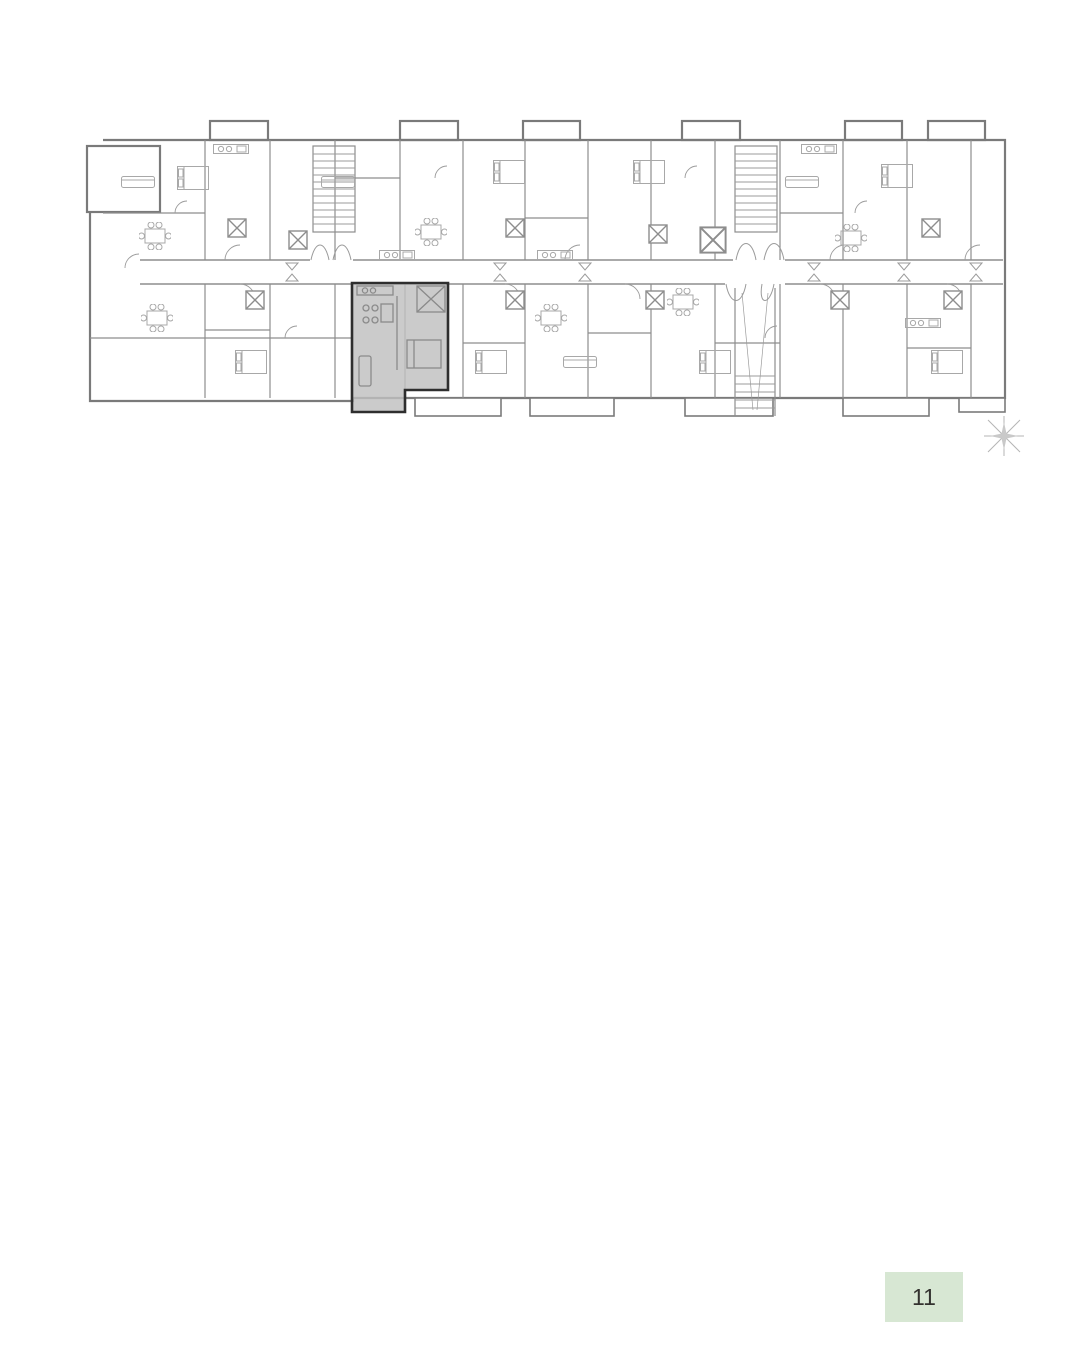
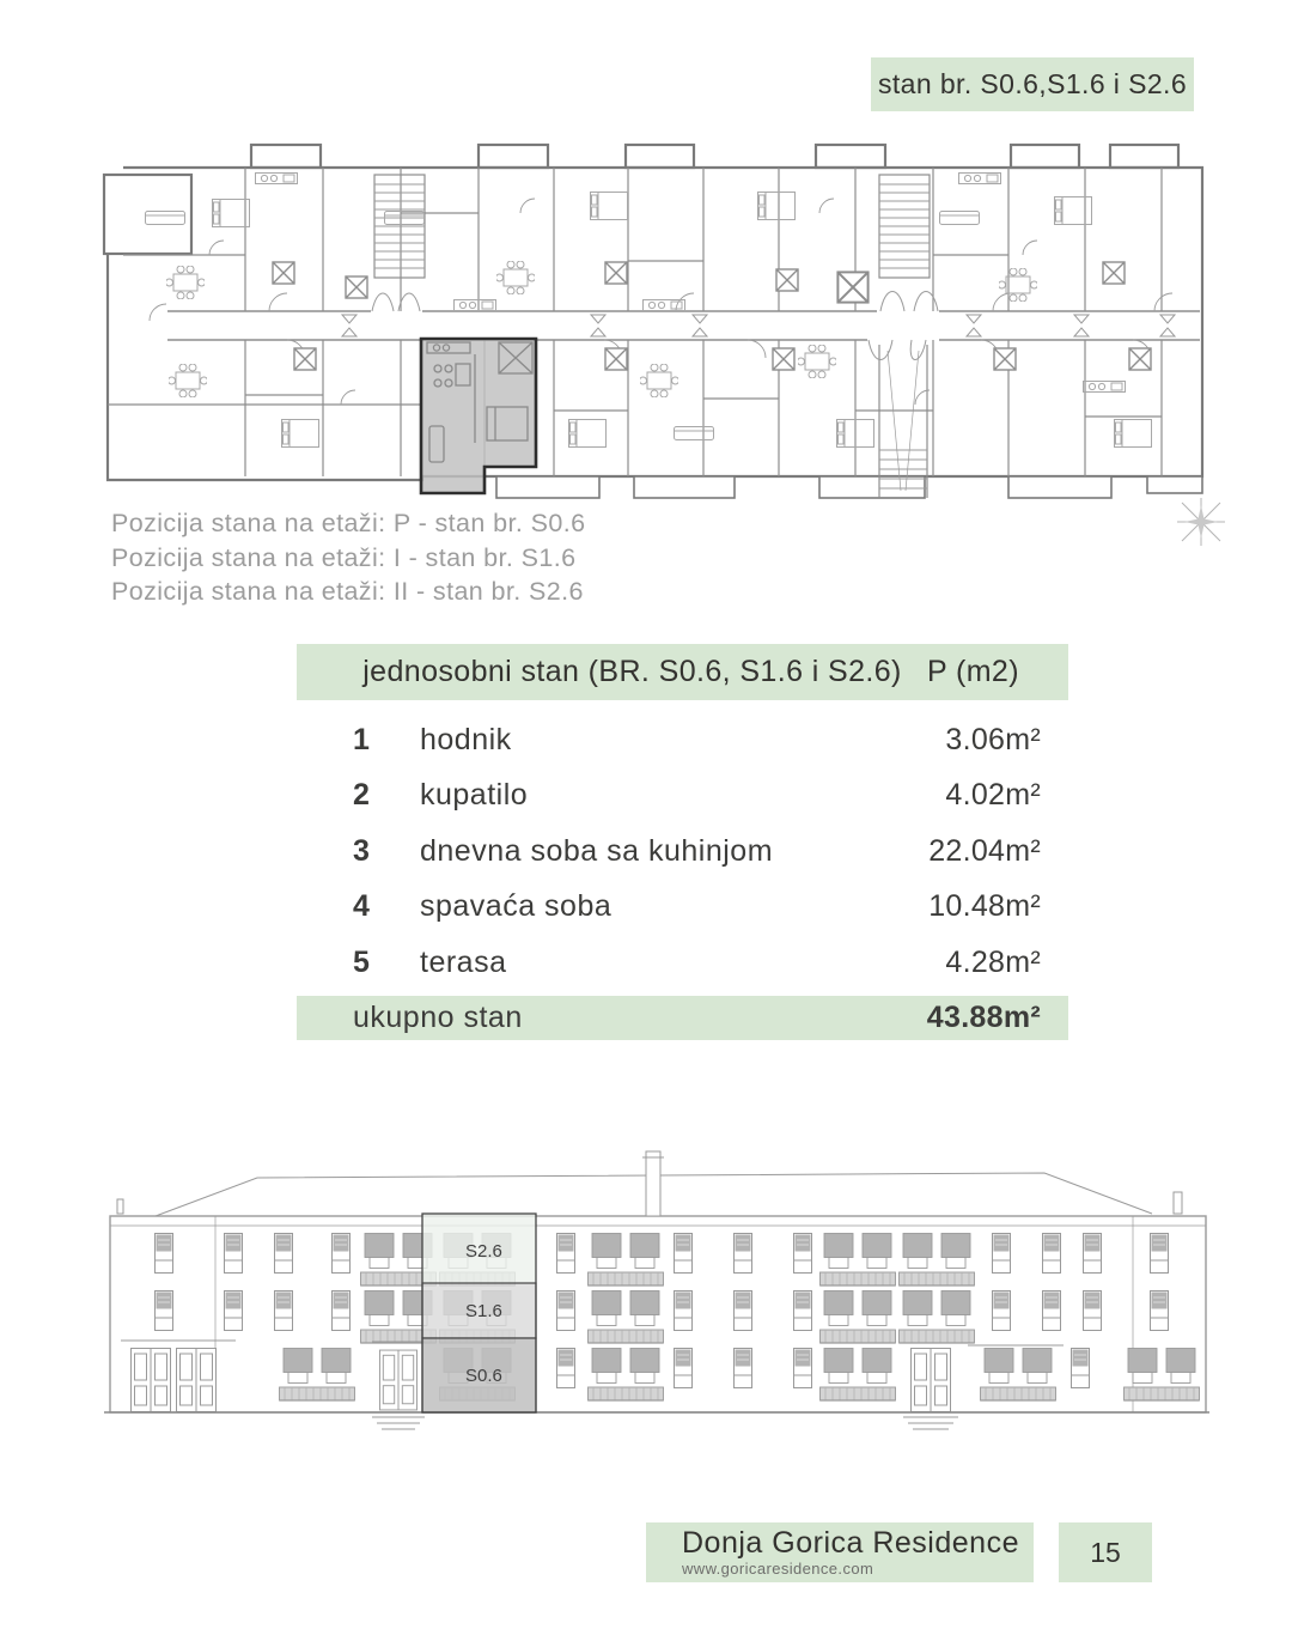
+ stan br. S0.6,S1.6 i S2.6
+ Pozicija stana na etaži: P - stan br. S0.6
+ Pozicija stana na etaži: I - stan br. S1.6
+ Pozicija stana na etaži: II - stan br. S2.6
+ jednosobni stan (BR. S0.6, S1.6 i S2.6)
+ P (m2)
+ 1
+ hodnik
+ 3.06m²
+ 2
+ kupatilo
+ 4.02m²
+ 3
+ dnevna soba sa kuhinjom
+ 22.04m²
+ 4
+ spavaća soba
+ 10.48m²
+ 5
+ terasa
+ 4.28m²
+ ukupno stan
+ 43.88m²
+ S2.6
+ S1.6
+ S0.6
+ Donja Gorica Residence
+ www.goricaresidence.com
- 11
+ 15
